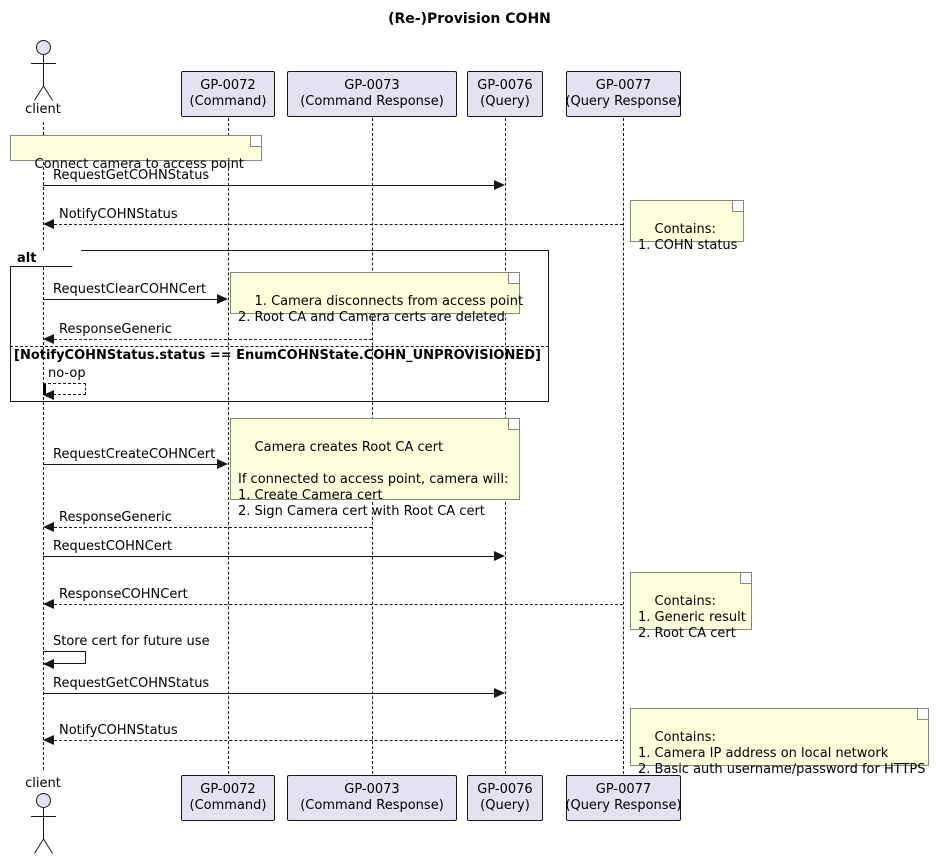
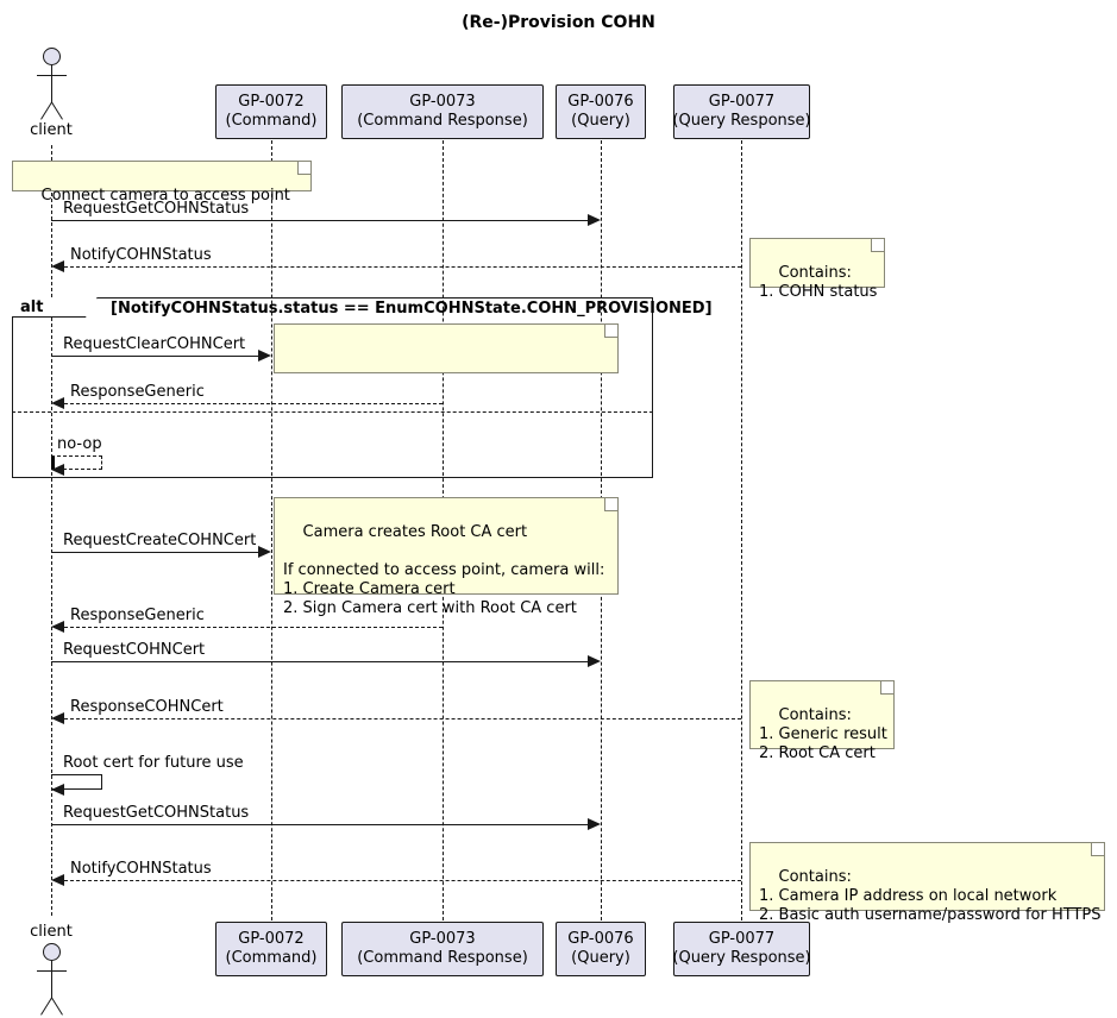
  (Re-)Provision COHN
  client
  GP-0072
  (Command)
  GP-0073
  (Command Response)
  GP-0076
  (Query)
  GP-0077
  (Query Response)
  Connect camera to access point
  RequestGetCOHNStatus
  NotifyCOHNStatus
  Contains:
  1. COHN status
  alt
+ [NotifyCOHNStatus.status == EnumCOHNState.COHN_PROVISIONED]
  RequestClearCOHNCert
- 1. Camera disconnects from access point
- 2. Root CA and Camera certs are deleted
  ResponseGeneric
- [NotifyCOHNStatus.status == EnumCOHNState.COHN_UNPROVISIONED]
  no-op
  Camera creates Root CA cert
  If connected to access point, camera will:
  1. Create Camera cert
  2. Sign Camera cert with Root CA cert
  RequestCreateCOHNCert
  ResponseGeneric
  RequestCOHNCert
  ResponseCOHNCert
  Contains:
  1. Generic result
  2. Root CA cert
- Store cert for future use
+ Root cert for future use
  RequestGetCOHNStatus
  NotifyCOHNStatus
  Contains:
  1. Camera IP address on local network
  2. Basic auth username/password for HTTPS
  client
  GP-0072
  (Command)
  GP-0073
  (Command Response)
  GP-0076
  (Query)
  GP-0077
  (Query Response)
